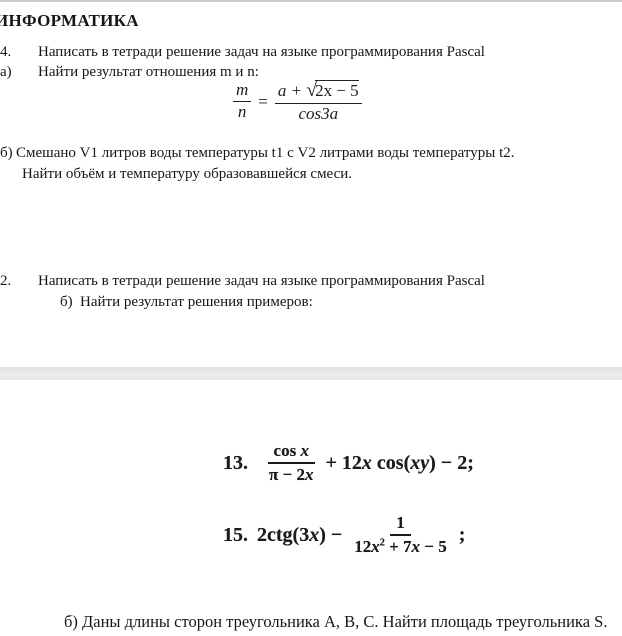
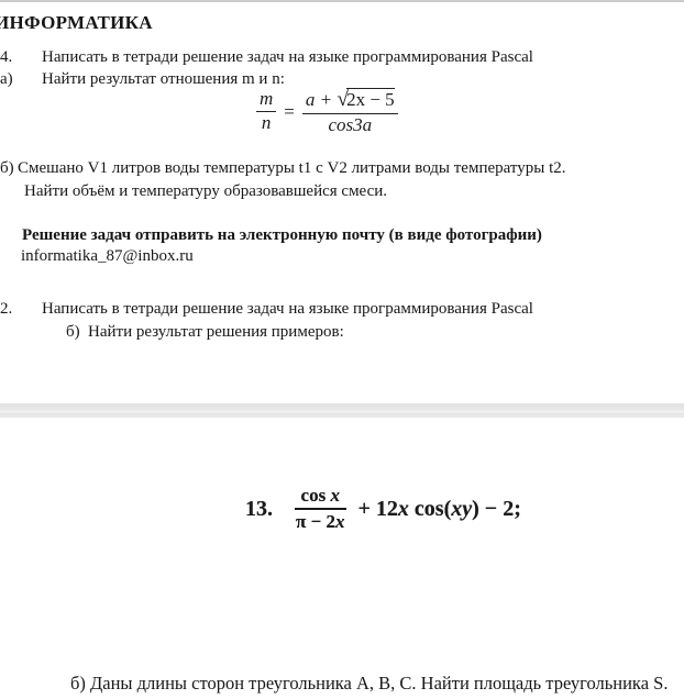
  ИНФОРМАТИКА
  4.
  Написать в тетради решение задач на языке программирования Pascal
  а)
  Найти результат отношения m и n:
  m
  n
  =
  a + √2x − 5
  cos3a
  б)
  Смешано V1 литров воды температуры t1 с V2 литрами воды температуры t2.
  Найти объём и температуру образовавшейся смеси.
+ Решение задач отправить на электронную почту (в виде фотографии)
+ informatika_87@inbox.ru
  2.
  Написать в тетради решение задач на языке программирования Pascal
  б)
  Найти результат решения примеров:
  13.
  cos x
  π − 2x
  + 12x cos(xy) − 2;
- 15.
- 2ctg(3x) −
- 1
- 12x2 + 7x − 5
- ;
  б) Даны длины сторон треугольника А, В, С. Найти площадь треугольника S.
